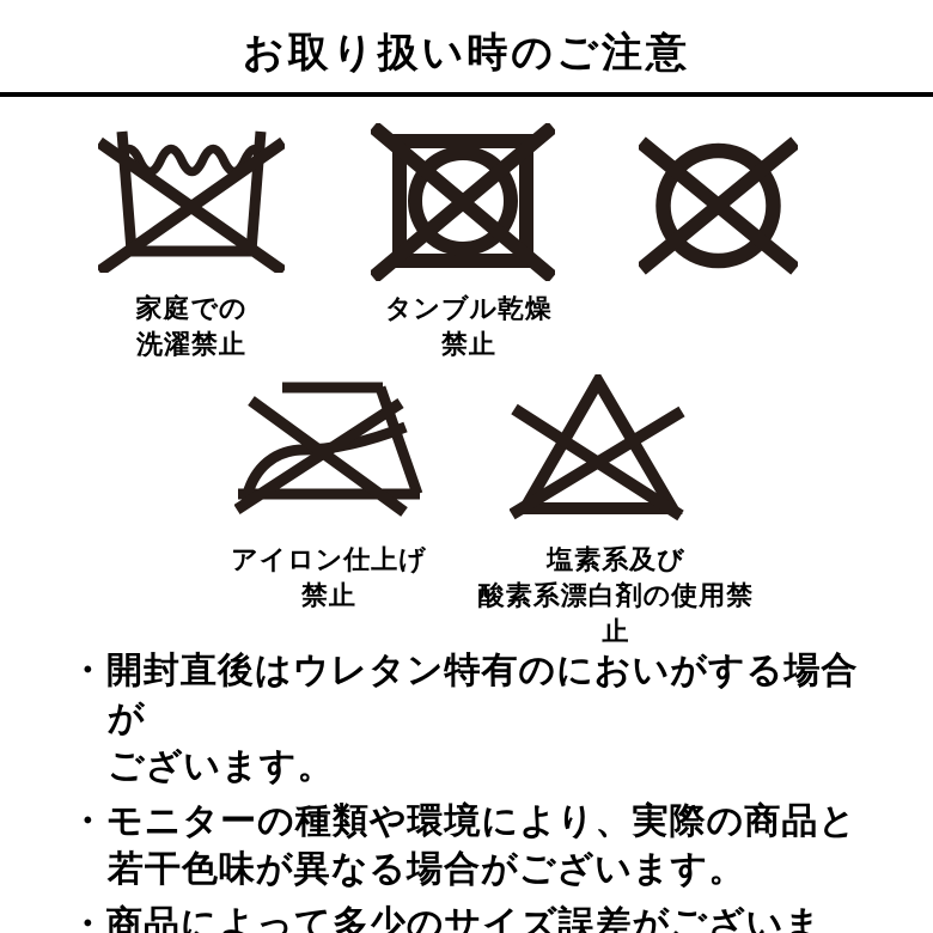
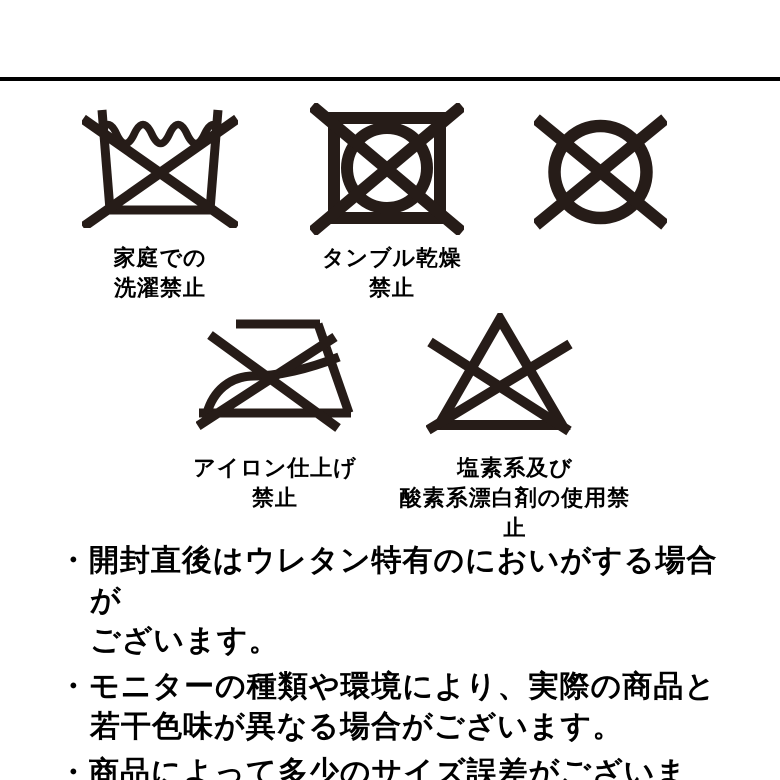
- お取り扱い時のご注意
  家庭での
  洗濯禁止
  タンブル乾燥
  禁止
  アイロン仕上げ
  禁止
  塩素系及び
  酸素系漂白剤の使用禁止
  ・開封直後はウレタン特有のにおいがする場合が
  ございます。
  ・モニターの種類や環境により、実際の商品と
  若干色味が異なる場合がございます。
  ・商品によって多少のサイズ誤差がございま
